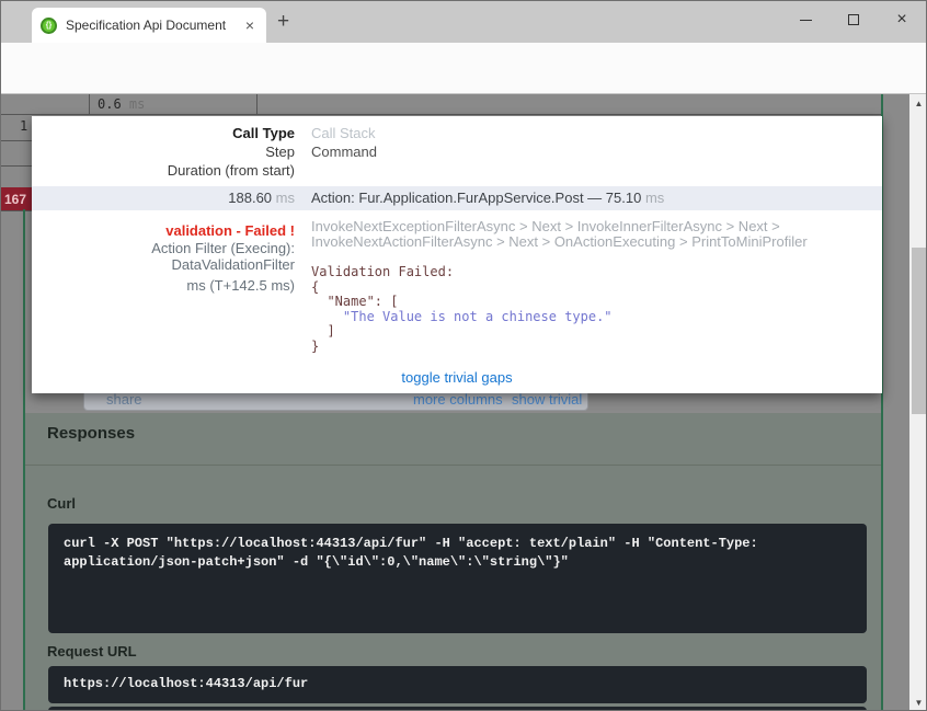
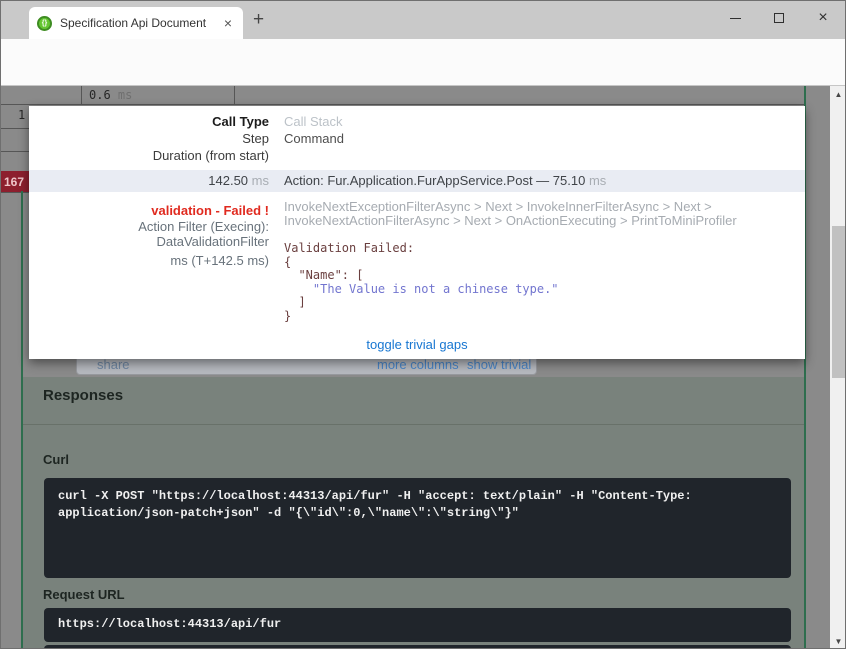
  Specification Api Document
  ×
  +
  ×
  0.6 ms
  1
  167
  share
  more columns
  show trivial
  Responses
  Curl
  curl -X POST "https://localhost:44313/api/fur" -H "accept: text/plain" -H "Content-Type: application/json-patch+json" -d "{\"id\":0,\"name\":\"string\"}"
  Request URL
  https://localhost:44313/api/fur
  Call Type
  Step
  Duration (from start)
  Call Stack
  Command
- 188.60 ms
+ 142.50 ms
  Action: Fur.Application.FurAppService.Post — 75.10 ms
  validation - Failed !
  Action Filter (Execing):
  DataValidationFilter
  ms (T+142.5 ms)
  InvokeNextExceptionFilterAsync > Next > InvokeInnerFilterAsync > Next >
  InvokeNextActionFilterAsync > Next > OnActionExecuting > PrintToMiniProfiler
  Validation Failed:
  {
  "Name": [
  "The Value is not a chinese type."
  ]
  }
  toggle trivial gaps
  ▲
  ▼
